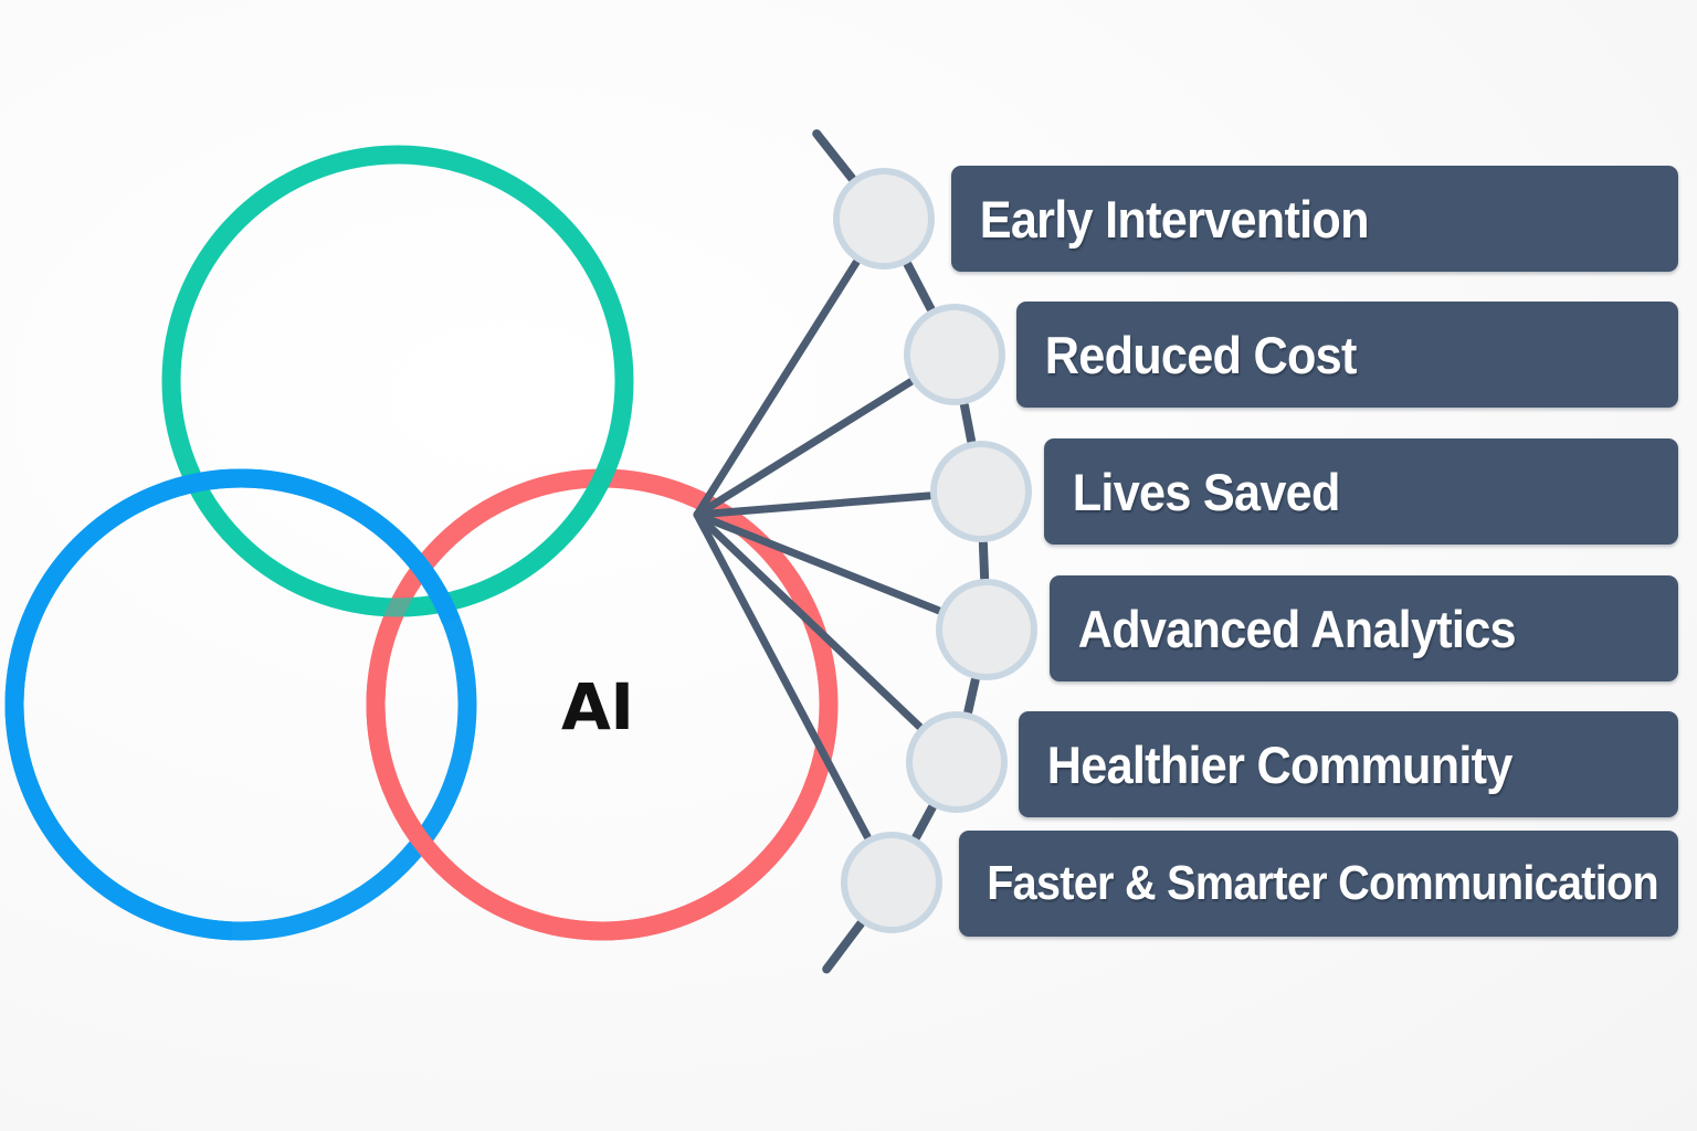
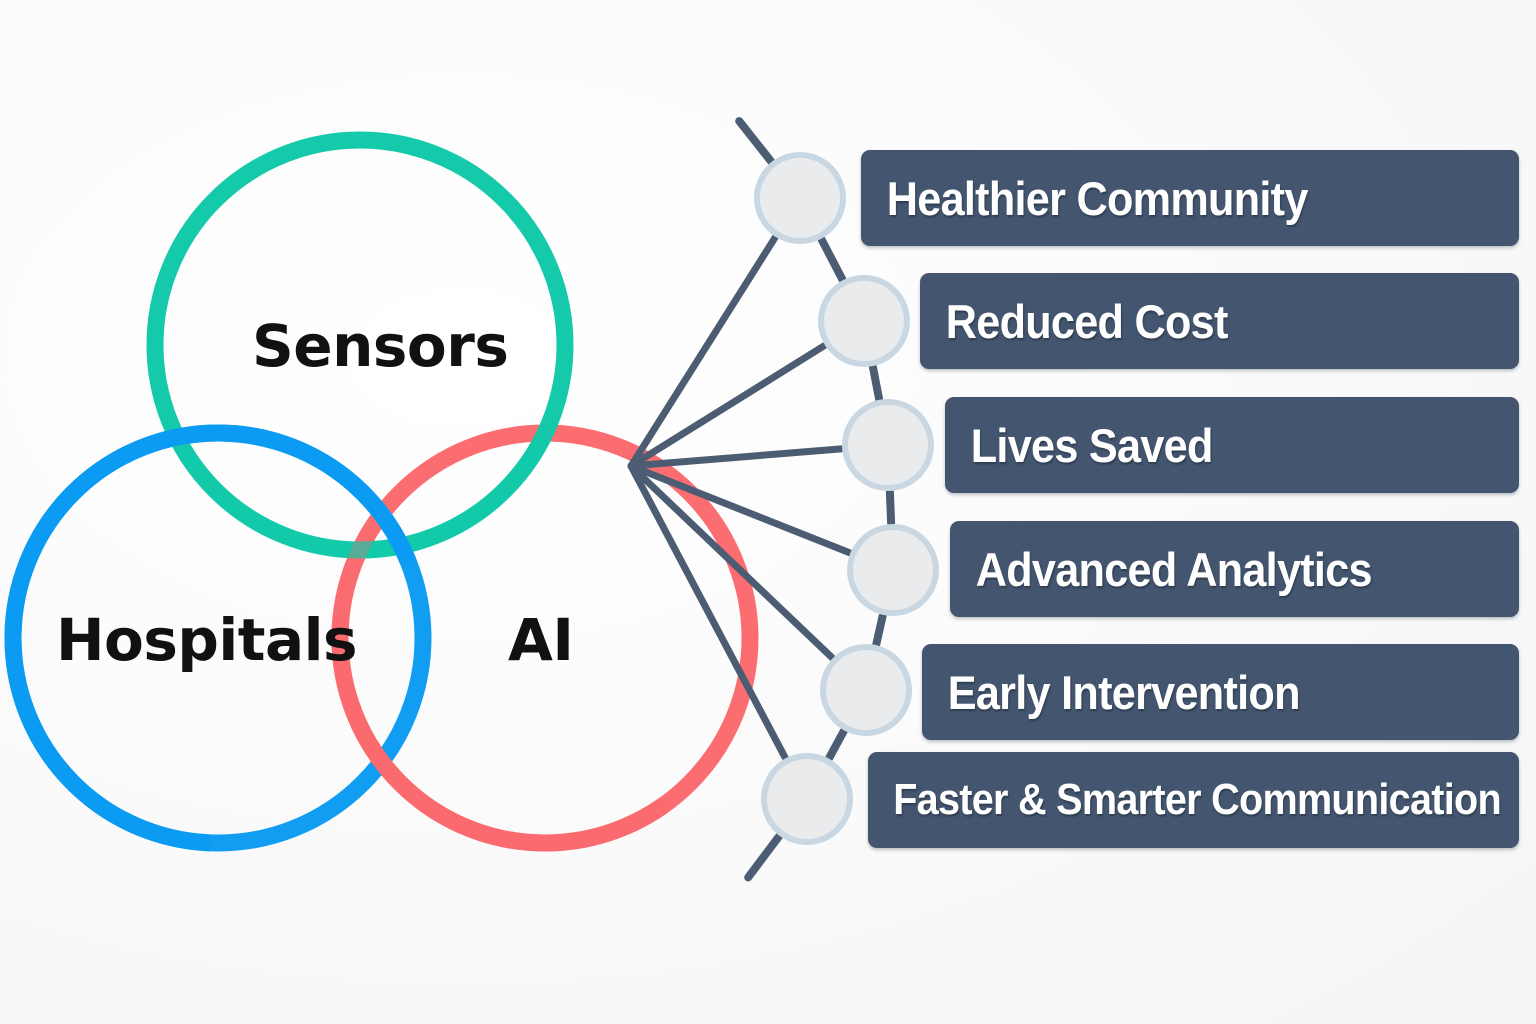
+ Sensors
+ Hospitals
  AI
- Early Intervention
+ Healthier Community
  Reduced Cost
  Lives Saved
  Advanced Analytics
- Healthier Community
+ Early Intervention
  Faster & Smarter Communication
